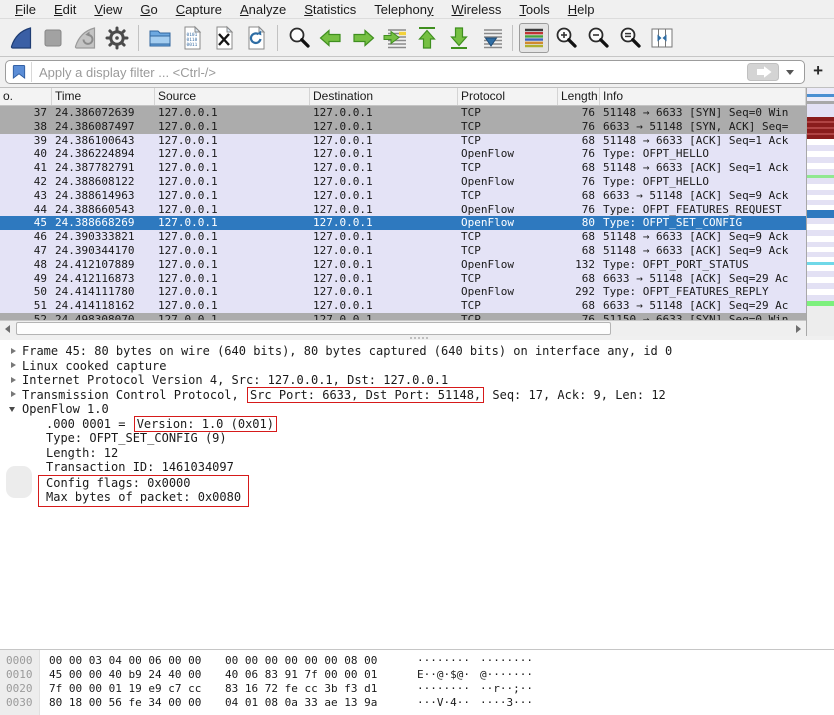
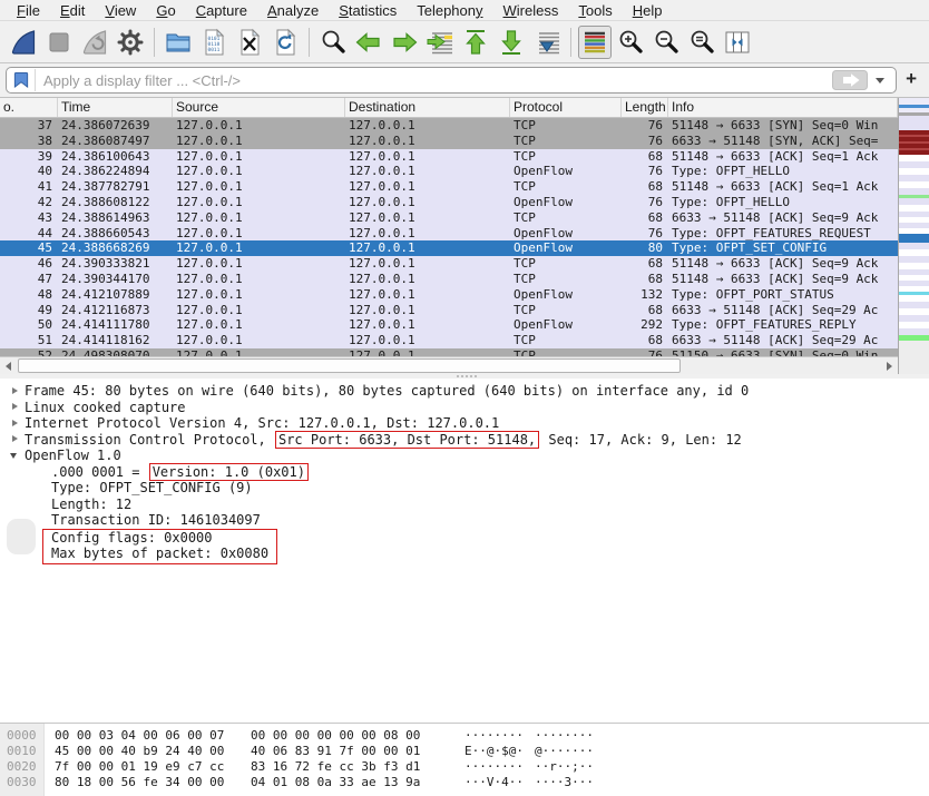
  File
  Edit
  View
  Go
  Capture
  Analyze
  Statistics
  Telephony
  Wireless
  Tools
  Help
  Apply a display filter ... <Ctrl-/>
  +
  o.
  Time
  Source
  Destination
  Protocol
  Length
  Info
  37
  24.386072639
  127.0.0.1
  127.0.0.1
  TCP
  76
  51148 → 6633 [SYN] Seq=0 Win
  38
  24.386087497
  127.0.0.1
  127.0.0.1
  TCP
  76
  6633 → 51148 [SYN, ACK] Seq=
  39
  24.386100643
  127.0.0.1
  127.0.0.1
  TCP
  68
  51148 → 6633 [ACK] Seq=1 Ack
  40
  24.386224894
  127.0.0.1
  127.0.0.1
  OpenFlow
  76
  Type: OFPT_HELLO
  41
  24.387782791
  127.0.0.1
  127.0.0.1
  TCP
  68
  51148 → 6633 [ACK] Seq=1 Ack
  42
  24.388608122
  127.0.0.1
  127.0.0.1
  OpenFlow
  76
  Type: OFPT_HELLO
  43
  24.388614963
  127.0.0.1
  127.0.0.1
  TCP
  68
  6633 → 51148 [ACK] Seq=9 Ack
  44
  24.388660543
  127.0.0.1
  127.0.0.1
  OpenFlow
  76
  Type: OFPT_FEATURES_REQUEST
  45
  24.388668269
  127.0.0.1
  127.0.0.1
  OpenFlow
  80
  Type: OFPT_SET_CONFIG
  46
  24.390333821
  127.0.0.1
  127.0.0.1
  TCP
  68
  51148 → 6633 [ACK] Seq=9 Ack
  47
  24.390344170
  127.0.0.1
  127.0.0.1
  TCP
  68
  51148 → 6633 [ACK] Seq=9 Ack
  48
  24.412107889
  127.0.0.1
  127.0.0.1
  OpenFlow
  132
  Type: OFPT_PORT_STATUS
  49
  24.412116873
  127.0.0.1
  127.0.0.1
  TCP
  68
  6633 → 51148 [ACK] Seq=29 Ac
  50
  24.414111780
  127.0.0.1
  127.0.0.1
  OpenFlow
  292
  Type: OFPT_FEATURES_REPLY
  51
  24.414118162
  127.0.0.1
  127.0.0.1
  TCP
  68
  6633 → 51148 [ACK] Seq=29 Ac
  Frame 45: 80 bytes on wire (640 bits), 80 bytes captured (640 bits) on interface any, id 0
  Linux cooked capture
  Internet Protocol Version 4, Src: 127.0.0.1, Dst: 127.0.0.1
  Transmission Control Protocol, Src Port: 6633, Dst Port: 51148, Seq: 17, Ack: 9, Len: 12
  OpenFlow 1.0
  .000 0001 = Version: 1.0 (0x01)
  Type: OFPT_SET_CONFIG (9)
  Length: 12
  Transaction ID: 1461034097
  Config flags: 0x0000
  Max bytes of packet: 0x0080
  0000
- 00 00 03 04 00 06 00 00
+ 00 00 03 04 00 06 00 07
  00 00 00 00 00 00 08 00
  ········
  ········
  0010
  45 00 00 40 b9 24 40 00
  40 06 83 91 7f 00 00 01
  E··@·$@·
  @·······
  0020
  7f 00 00 01 19 e9 c7 cc
  83 16 72 fe cc 3b f3 d1
  ········
  ··r··;··
  0030
  80 18 00 56 fe 34 00 00
  04 01 08 0a 33 ae 13 9a
  ···V·4··
  ····3···
